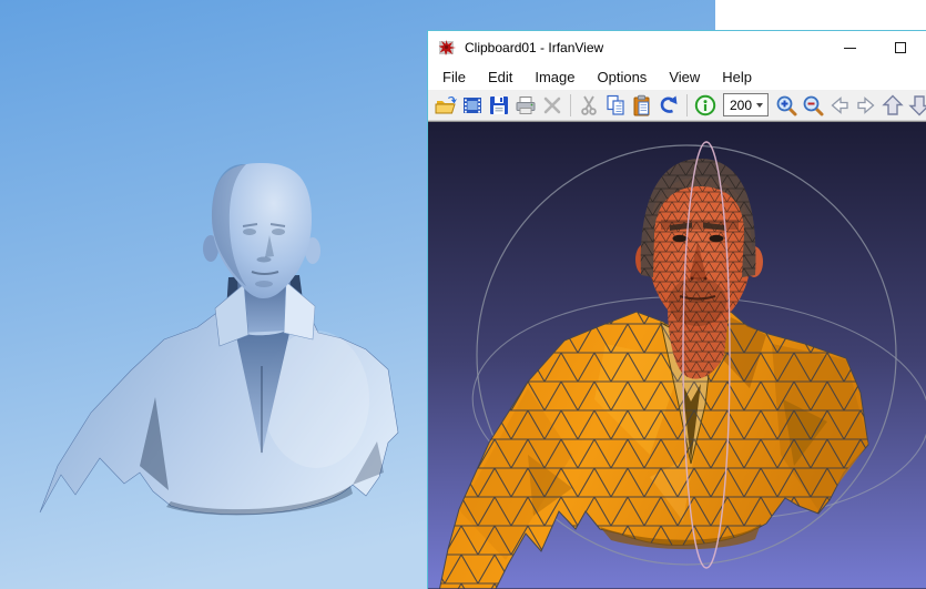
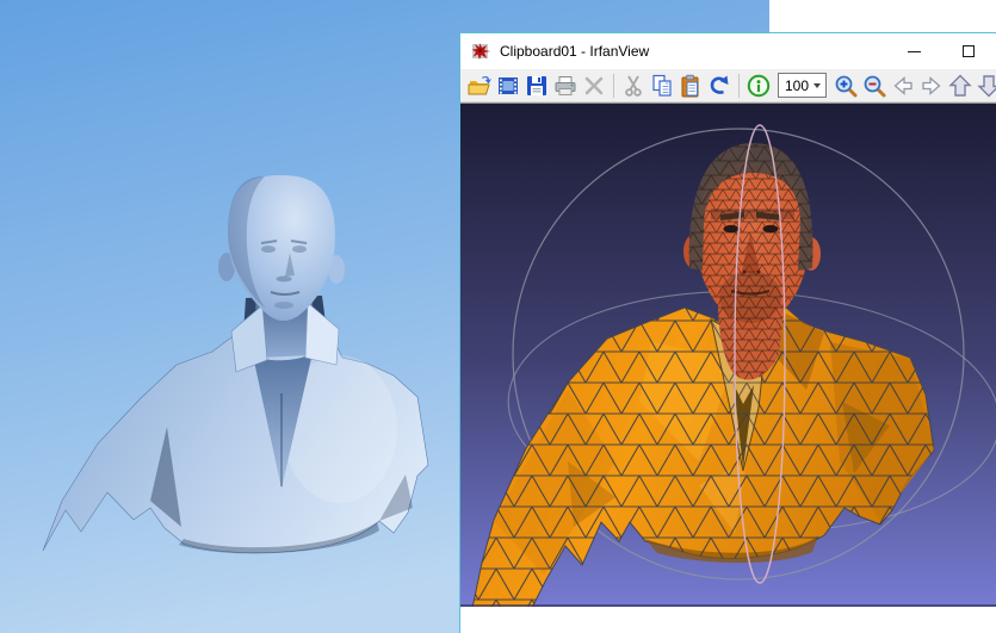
  Clipboard01 - IrfanView
- File
- Edit
- Image
- Options
- View
- Help
- 200
+ 100
